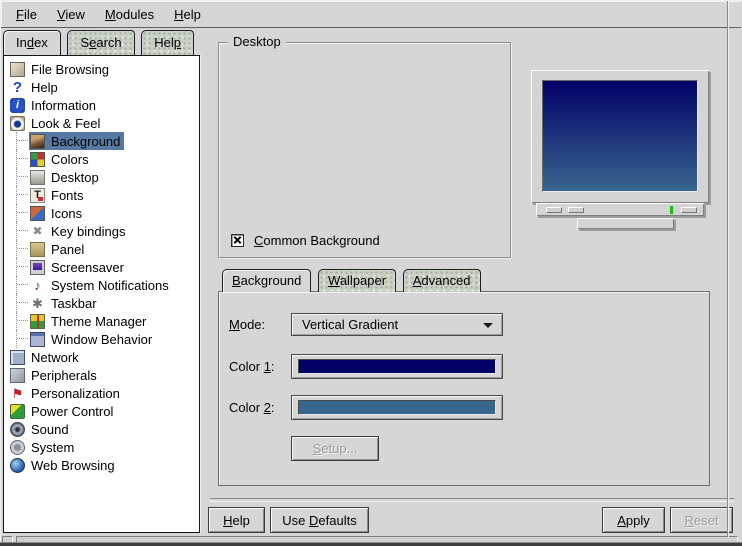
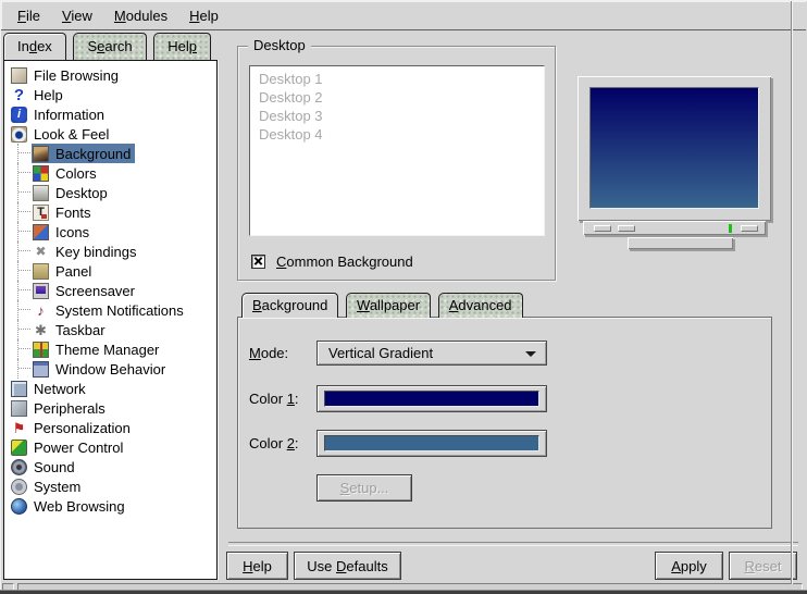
  File
  View
  Modules
  Help
  Index Search Help
  File Browsing
  Help
  Information
  Look & Feel
  Background
  Colors
  Desktop
  Fonts
  Icons
  Key bindings
  Panel
  Screensaver
  System Notifications
  Taskbar
  Theme Manager
  Window Behavior
  Network
  Peripherals
  Personalization
  Power Control
  Sound
  System
  Web Browsing
  Desktop
+ Desktop 1
+ Desktop 2
+ Desktop 3
+ Desktop 4
  Common Background
  Background Wallpaper Advanced
  Mode:
  Vertical Gradient
  Color 1:
  Color 2:
  Setup...
  Help
  Use Defaults
  Apply
  Reset
